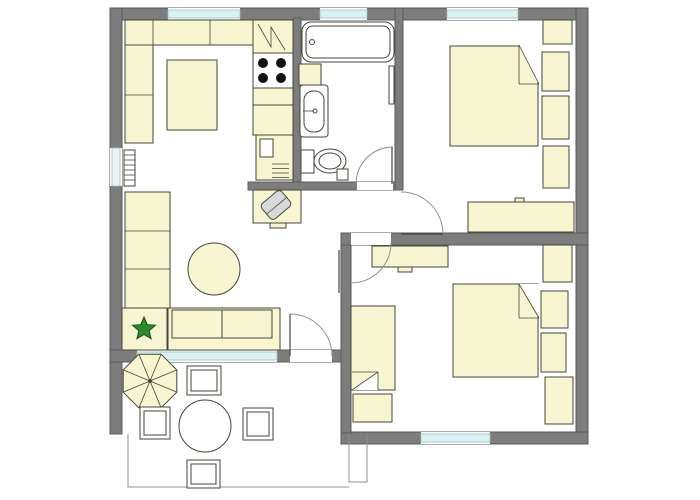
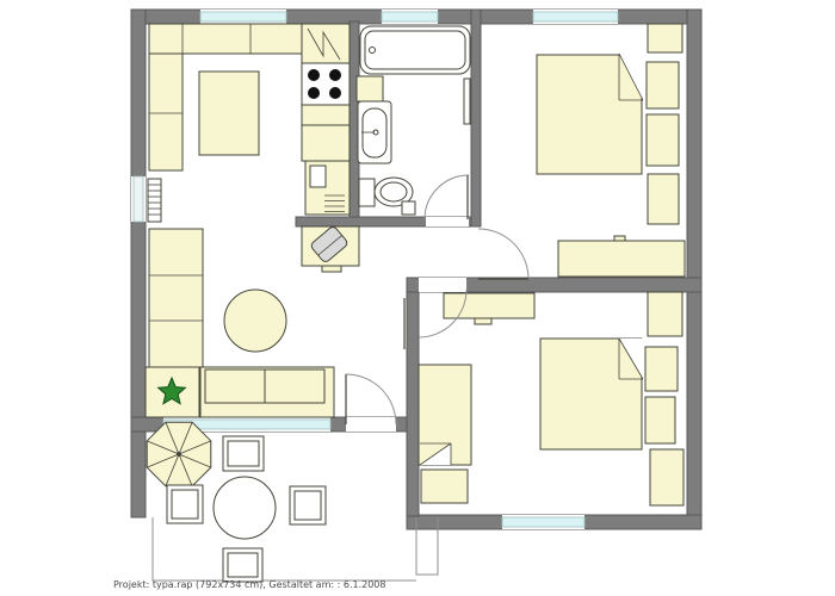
+ Projekt: typa.rap (792x734 cm), Gestaltet am: : 6.1.2008
